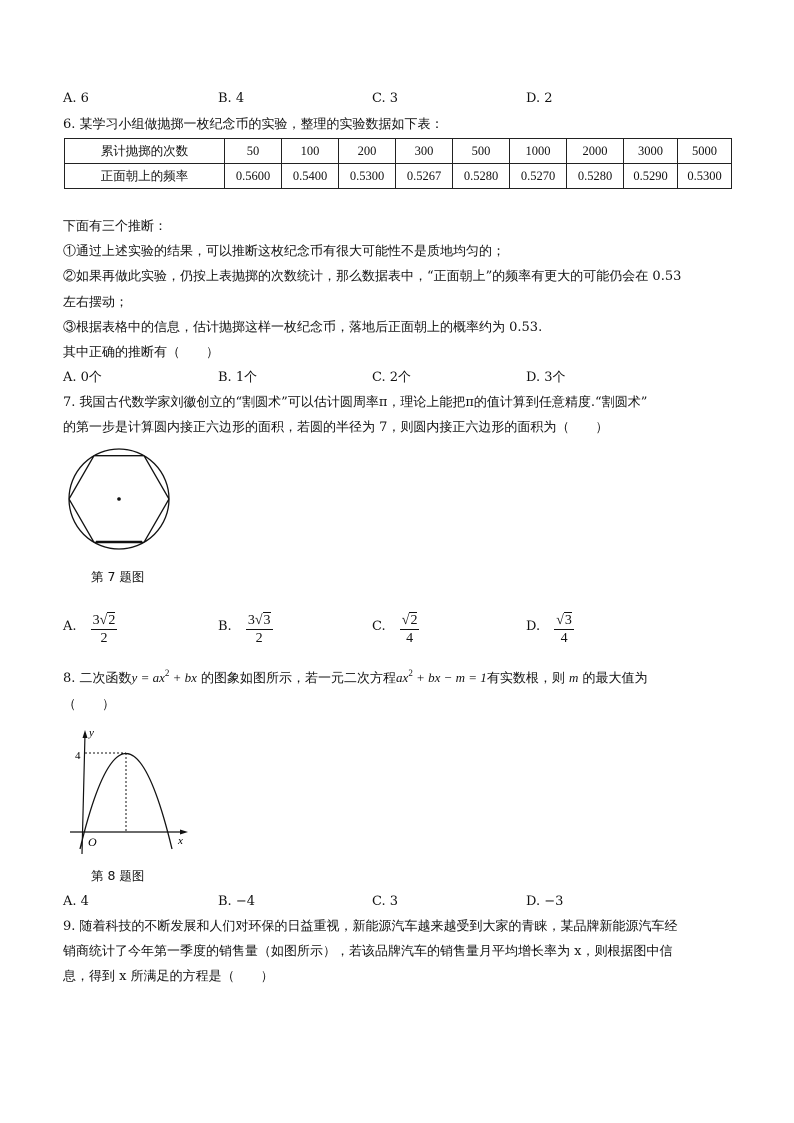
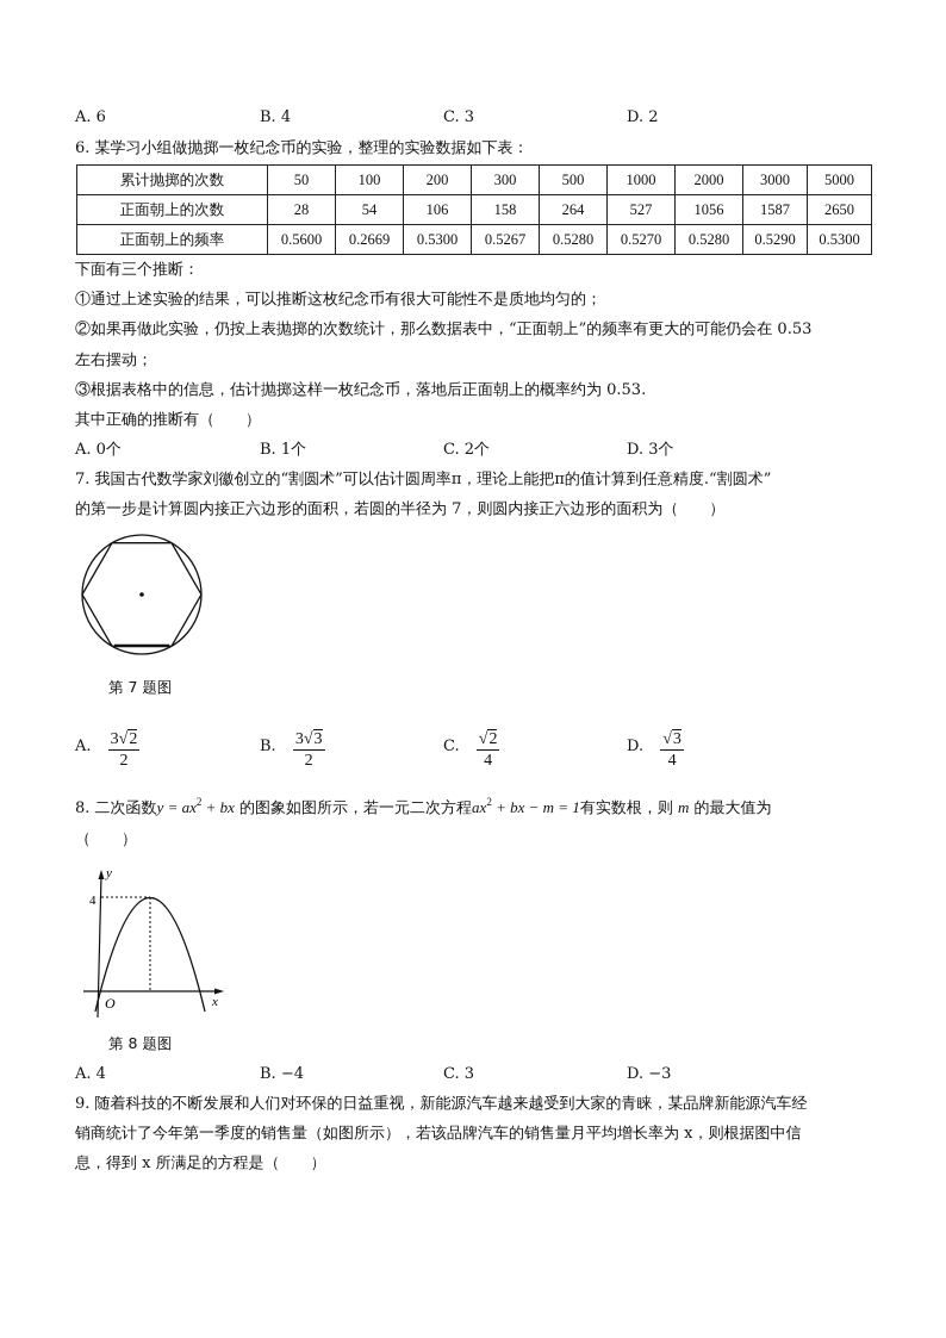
  A. 6
  B. 4
  C. 3
  D. 2
  6. 某学习小组做抛掷一枚纪念币的实验，整理的实验数据如下表：
  累计抛掷的次数	50	100	200	300	500	1000	2000	3000	5000
+ 正面朝上的次数	28	54	106	158	264	527	1056	1587	2650
- 正面朝上的频率	0.5600	0.5400	0.5300	0.5267	0.5280	0.5270	0.5280	0.5290	0.5300
+ 正面朝上的频率	0.5600	0.2669	0.5300	0.5267	0.5280	0.5270	0.5280	0.5290	0.5300
  下面有三个推断：
  ①通过上述实验的结果，可以推断这枚纪念币有很大可能性不是质地均匀的；
  ②如果再做此实验，仍按上表抛掷的次数统计，那么数据表中，“正面朝上”的频率有更大的可能仍会在 0.53
  左右摆动；
  ③根据表格中的信息，估计抛掷这样一枚纪念币，落地后正面朝上的概率约为 0.53.
  其中正确的推断有（ ）
  A. 0个
  B. 1个
  C. 2个
  D. 3个
  7. 我国古代数学家刘徽创立的“割圆术”可以估计圆周率π，理论上能把π的值计算到任意精度.“割圆术”
  的第一步是计算圆内接正六边形的面积，若圆的半径为 7，则圆内接正六边形的面积为（ ）
  第 7 题图
  A.
  3√2
  2
  B.
  3√3
  2
  C.
  √2
  4
  D.
  √3
  4
  8. 二次函数y = ax2 + bx 的图象如图所示，若一元二次方程ax2 + bx − m = 1有实数根，则 m 的最大值为
  （ ）
  y
  x
  O
  4
  第 8 题图
  A. 4
  B. −4
  C. 3
  D. −3
  9. 随着科技的不断发展和人们对环保的日益重视，新能源汽车越来越受到大家的青睐，某品牌新能源汽车经
  销商统计了今年第一季度的销售量（如图所示），若该品牌汽车的销售量月平均增长率为 x，则根据图中信
  息，得到 x 所满足的方程是（ ）
